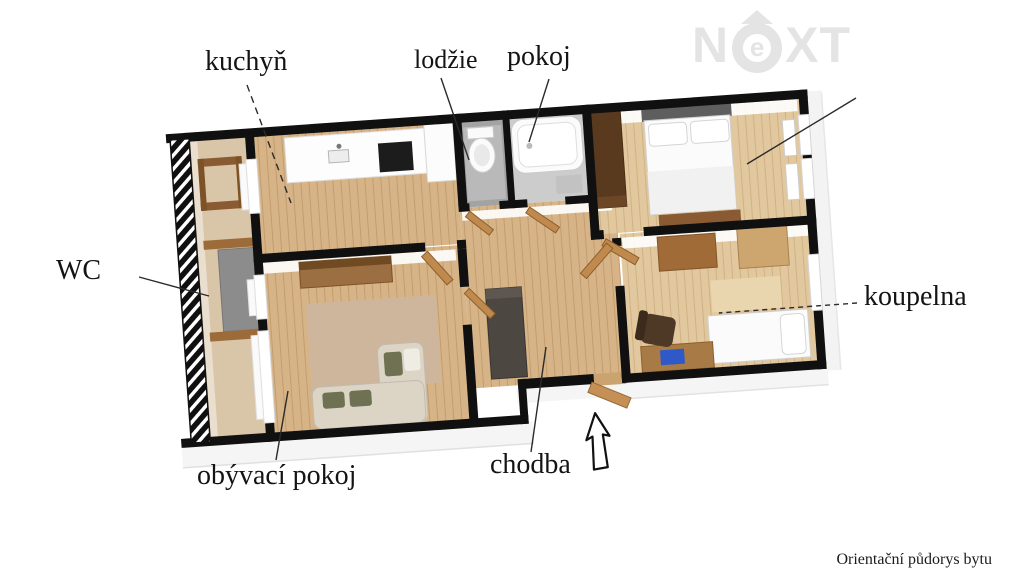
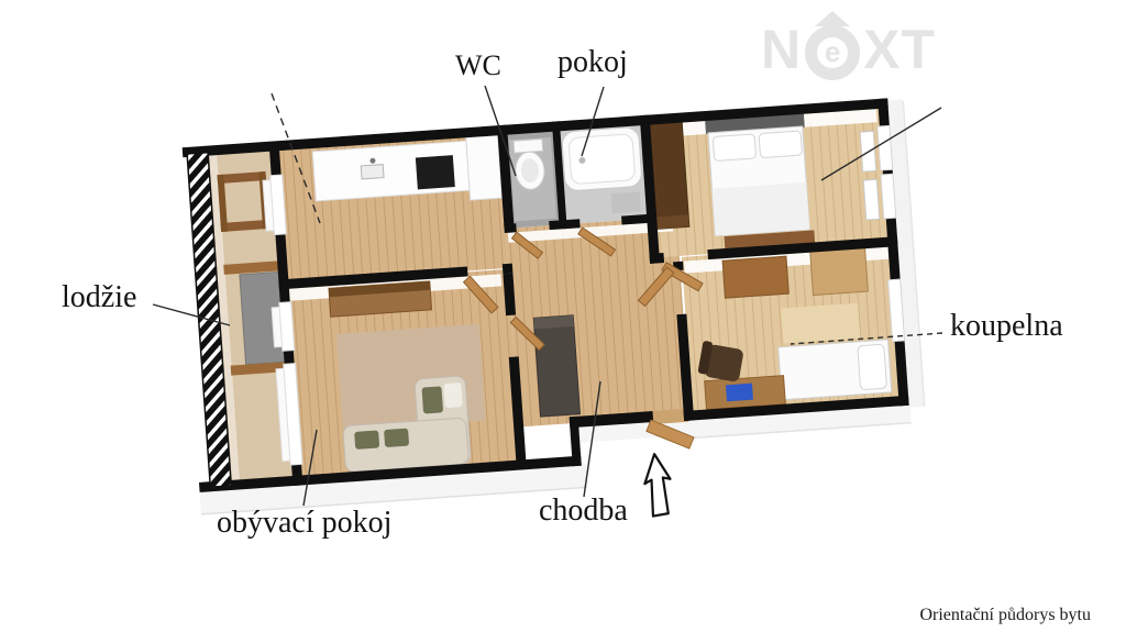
- kuchyň
- lodžie
+ WC
  pokoj
- WC
+ lodžie
  koupelna
  obývací pokoj
  chodba
  N
  e
  XT
  Orientační půdorys bytu
